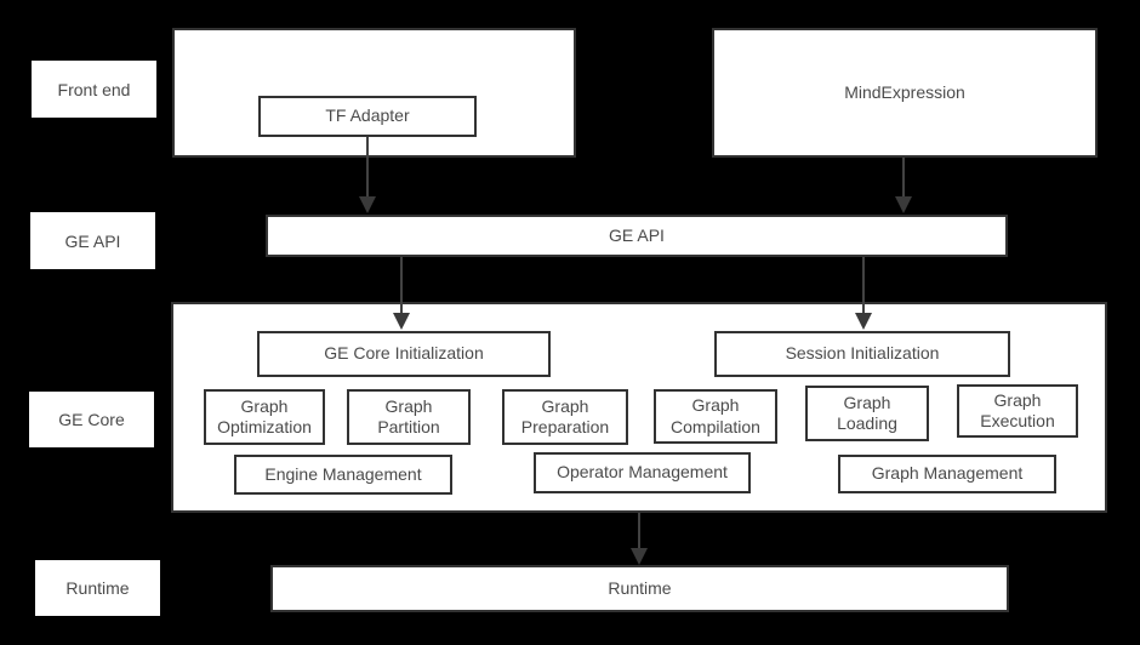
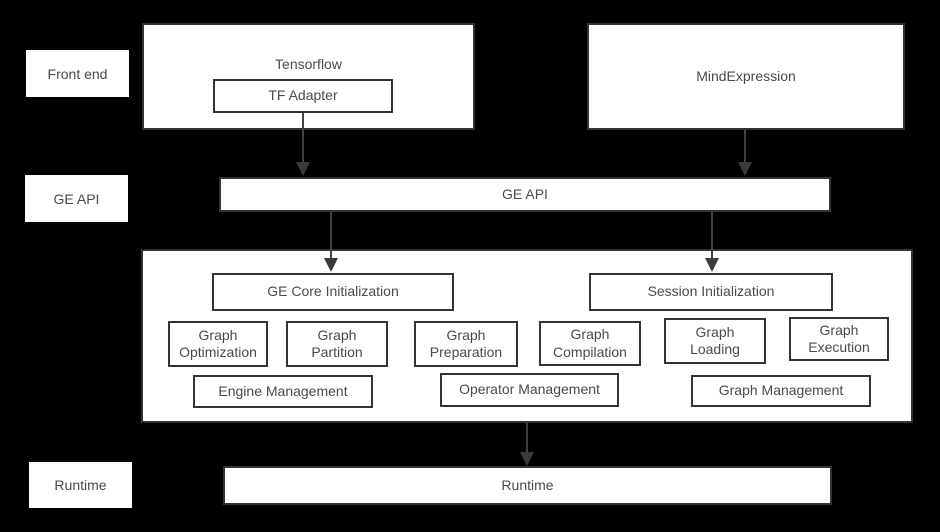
  Front end
  GE API
- GE Core
  Runtime
+ Tensorflow
  TF Adapter
  MindExpression
  GE API
  GE Core Initialization
  Session Initialization
  Graph
  Optimization
  Graph
  Partition
  Graph
  Preparation
  Graph
  Compilation
  Graph
  Loading
  Graph
  Execution
  Engine Management
  Operator Management
  Graph Management
  Runtime
